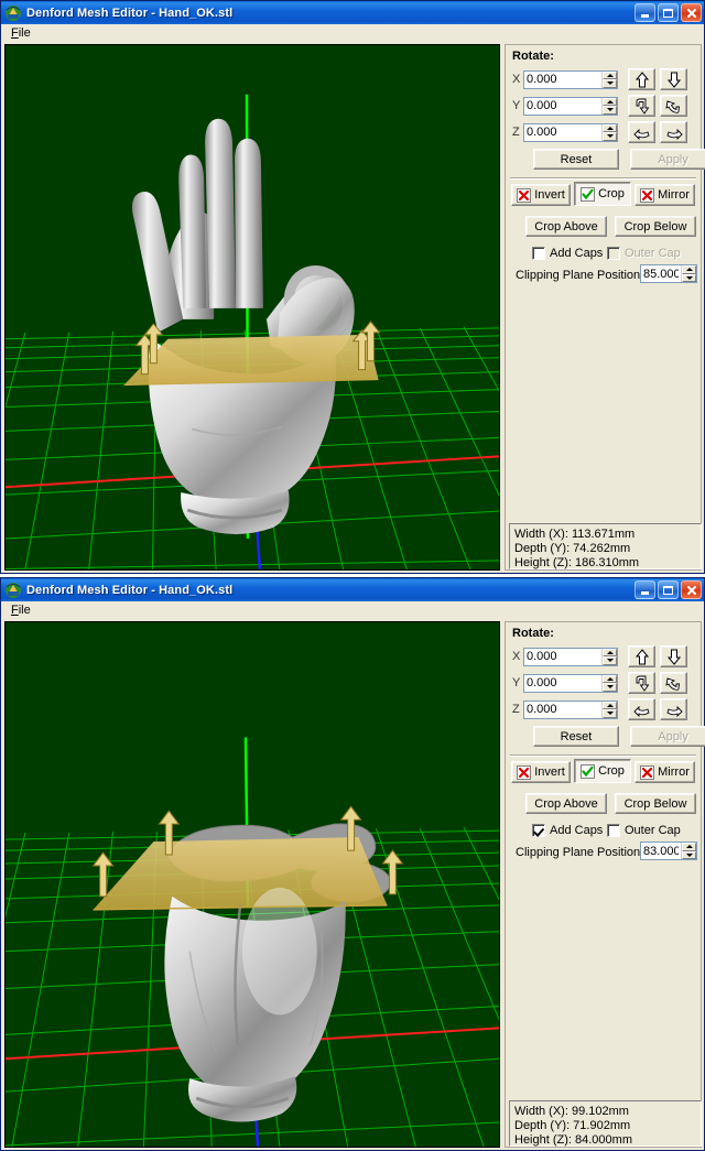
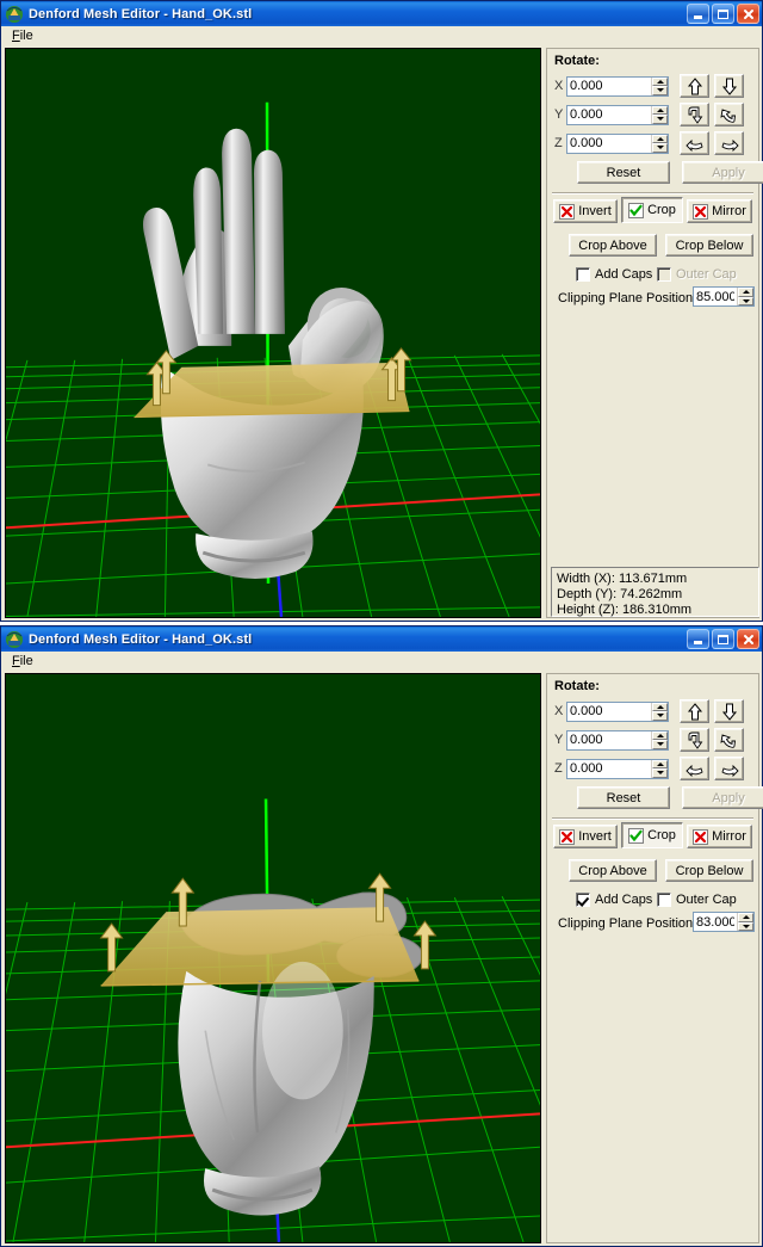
  Denford Mesh Editor - Hand_OK.stl
  File
  Rotate:
  X
  0.000
  Y
  0.000
  Z
  0.000
  Reset
  Apply
  Invert
  Crop
  Mirror
  Crop Above
  Crop Below
  Add Caps
  Outer Cap
  Clipping Plane Position
  85.000
  Width (X): 113.671mm
  Depth (Y): 74.262mm
  Height (Z): 186.310mm
  Denford Mesh Editor - Hand_OK.stl
  File
  Rotate:
  X
  0.000
  Y
  0.000
  Z
  0.000
  Reset
  Apply
  Invert
  Crop
  Mirror
  Crop Above
  Crop Below
  Add Caps
  Outer Cap
  Clipping Plane Position
  83.000
- Width (X): 99.102mm
- Depth (Y): 71.902mm
- Height (Z): 84.000mm
